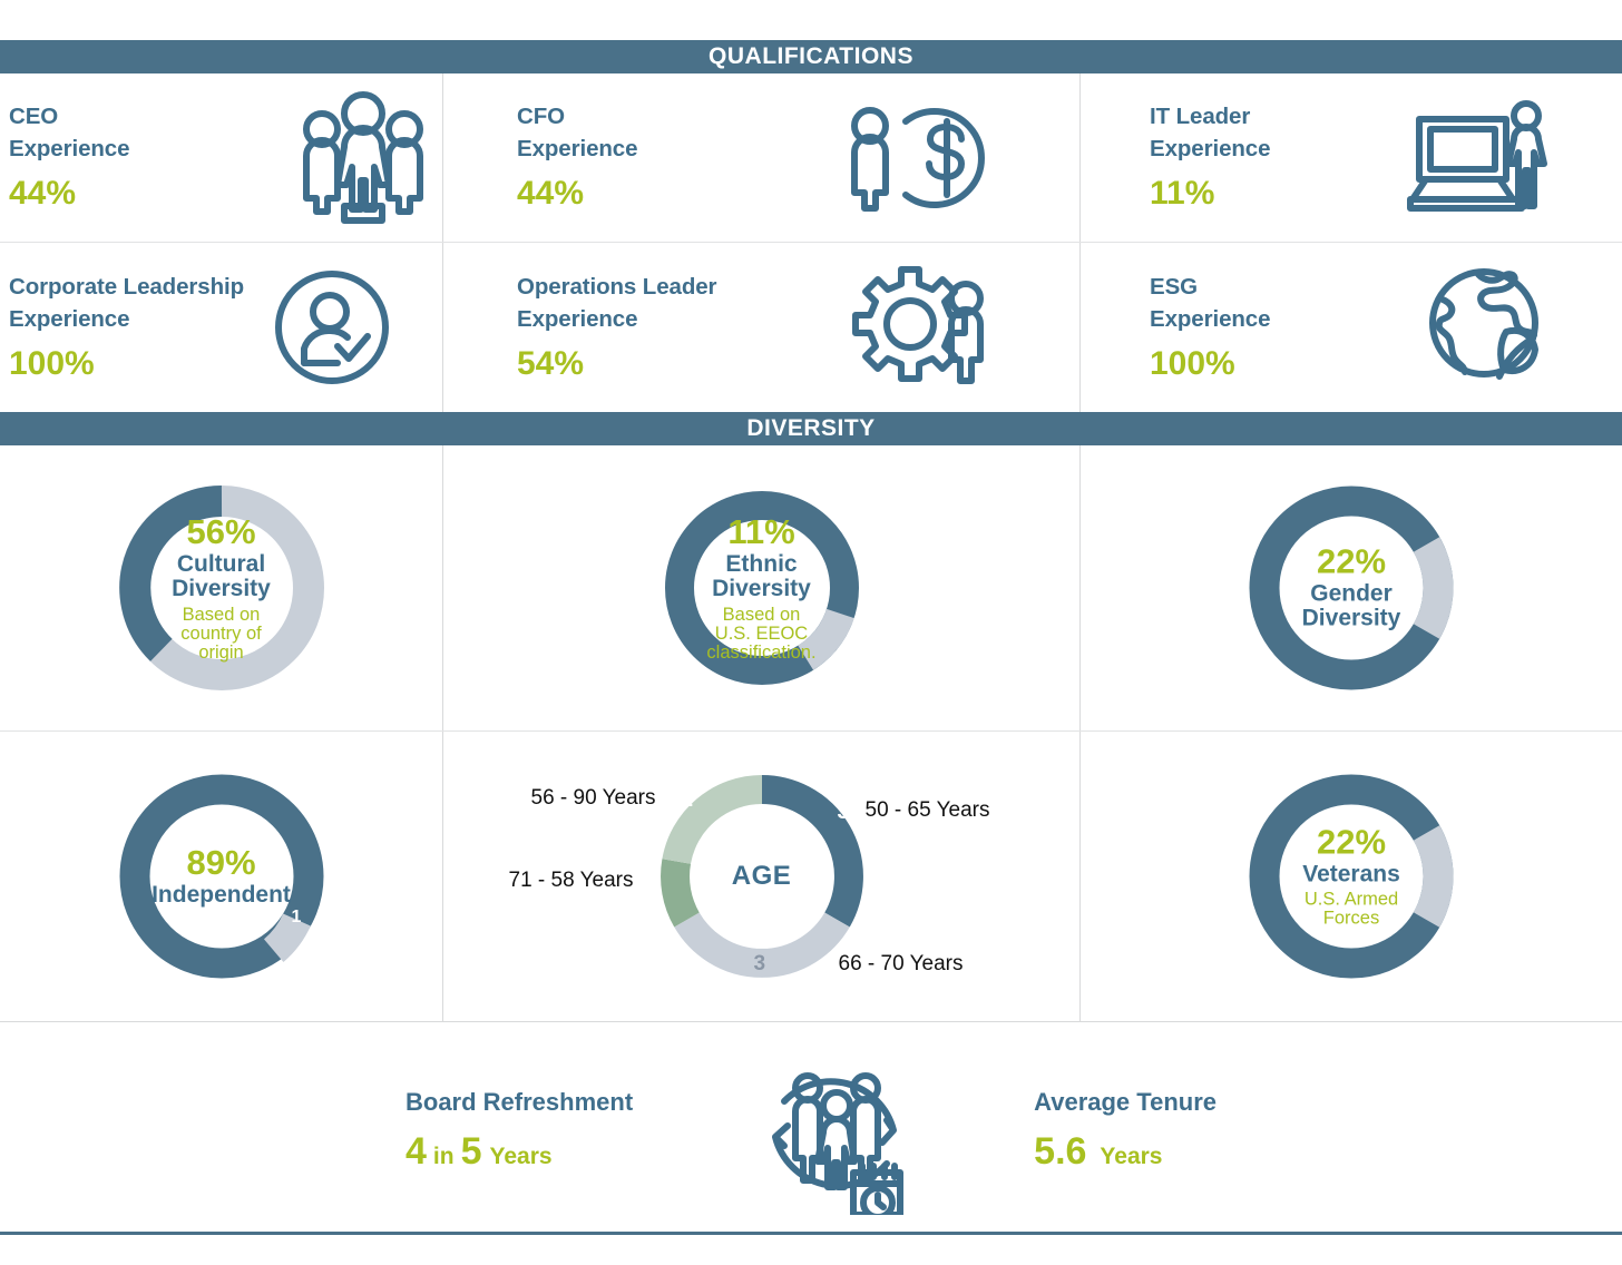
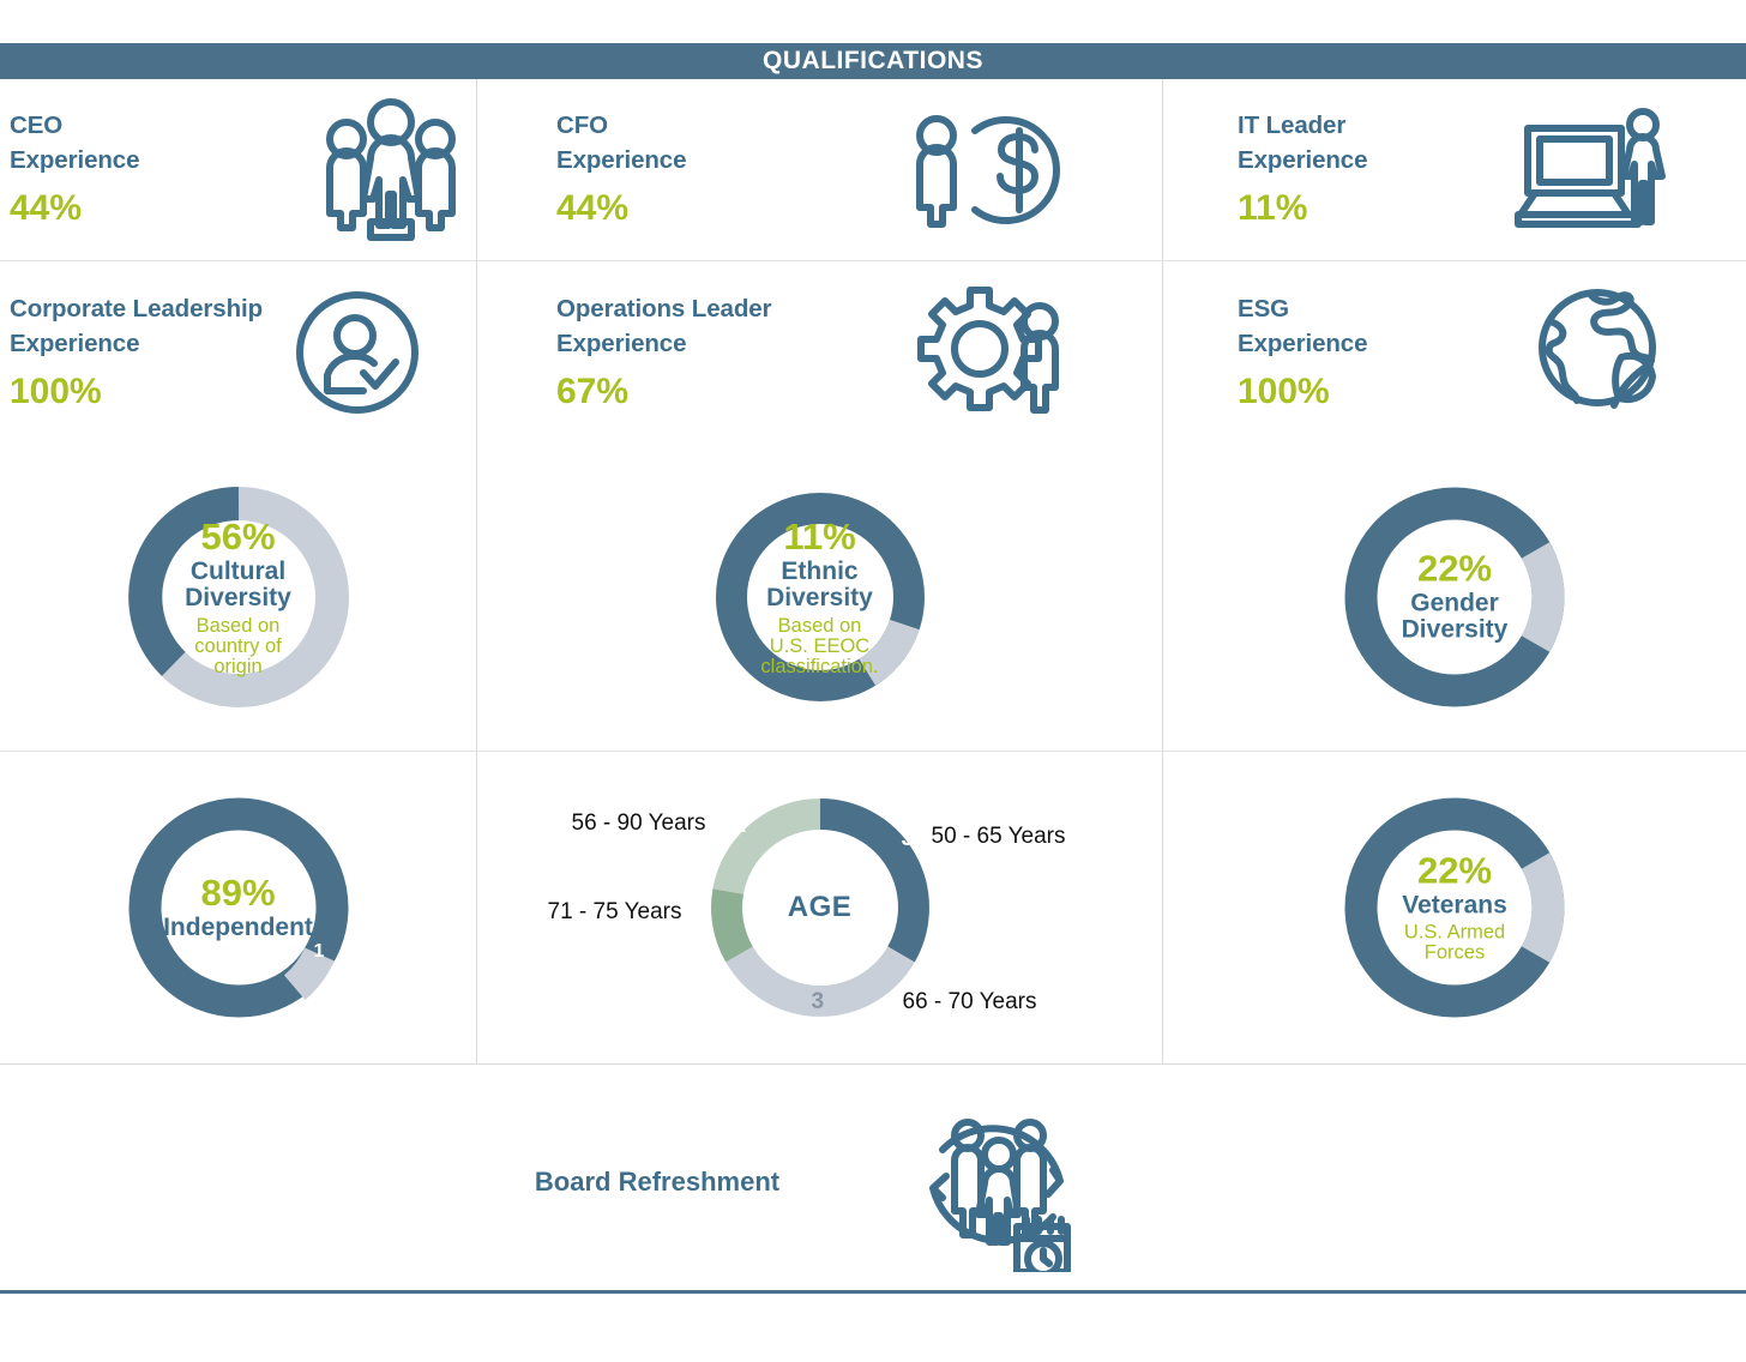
  QUALIFICATIONS
  CEO
  Experience
  44%
  CFO
  Experience
  44%
  IT Leader
  Experience
  11%
  Corporate Leadership
  Experience
  100%
  Operations Leader
  Experience
- 54%
+ 67%
  ESG
  Experience
  100%
- DIVERSITY
  56%
  Cultural
  Diversity
  Based on
  country of
  origin
  11%
  Ethnic
  Diversity
  Based on
  U.S. EEOC
  classification.
  22%
  Gender
  Diversity
  1
  89%
  Independent
  AGE
  3
  50 - 65 Years
  3
  66 - 70 Years
  1
- 71 - 58 Years
+ 71 - 75 Years
  2
  56 - 90 Years
  22%
  Veterans
  U.S. Armed
  Forces
  Board Refreshment
- 4 in 5 Years
- Average Tenure
- 5.6 Years
